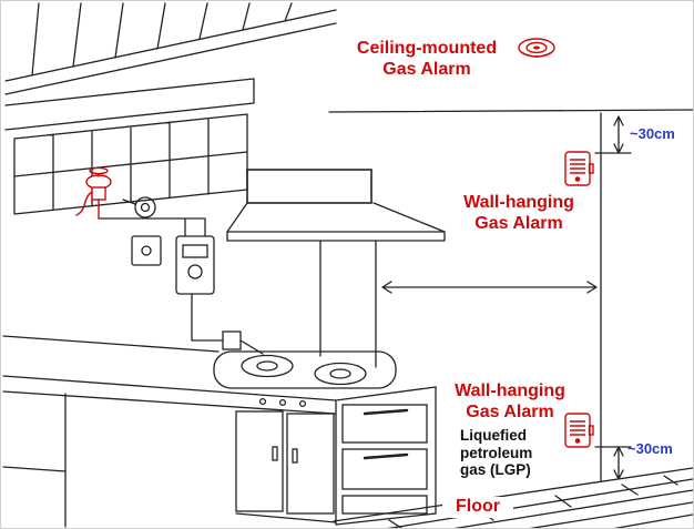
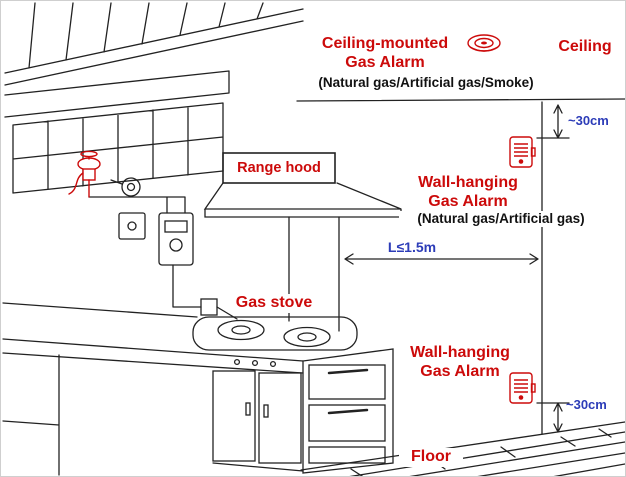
  Ceiling-mounted
  Gas Alarm
+ (Natural gas/Artificial gas/Smoke)
+ Ceiling
  ~30cm
+ Range hood
  Wall-hanging
  Gas Alarm
+ (Natural gas/Artificial gas)
+ L≤1.5m
+ Gas stove
  Wall-hanging
  Gas Alarm
- Liquefied
- petroleum
- gas (LGP)
  ~30cm
  Floor
